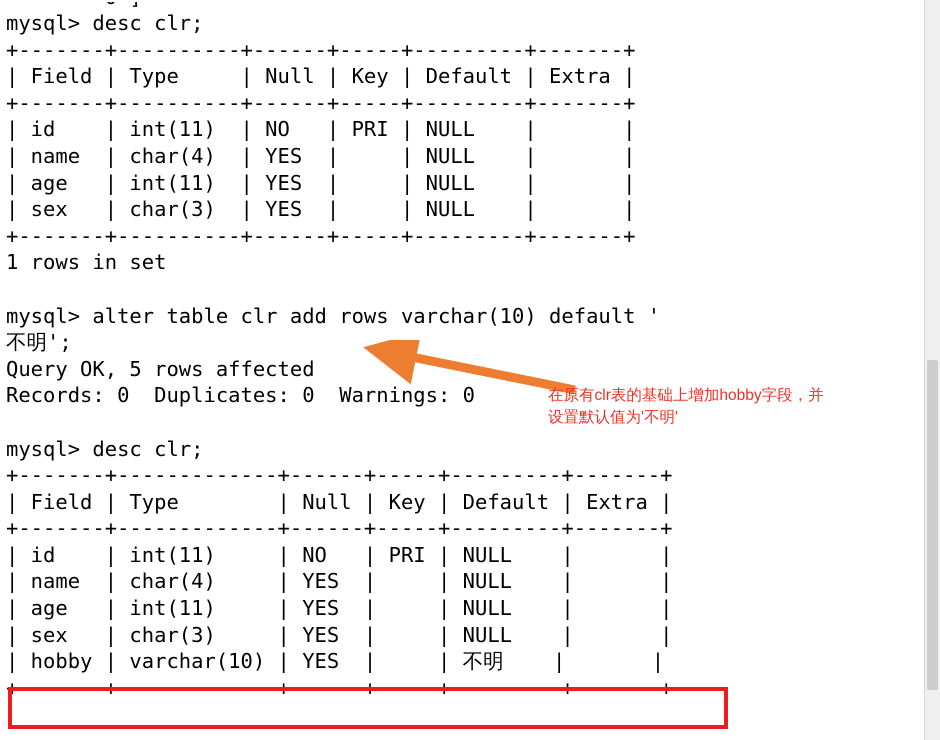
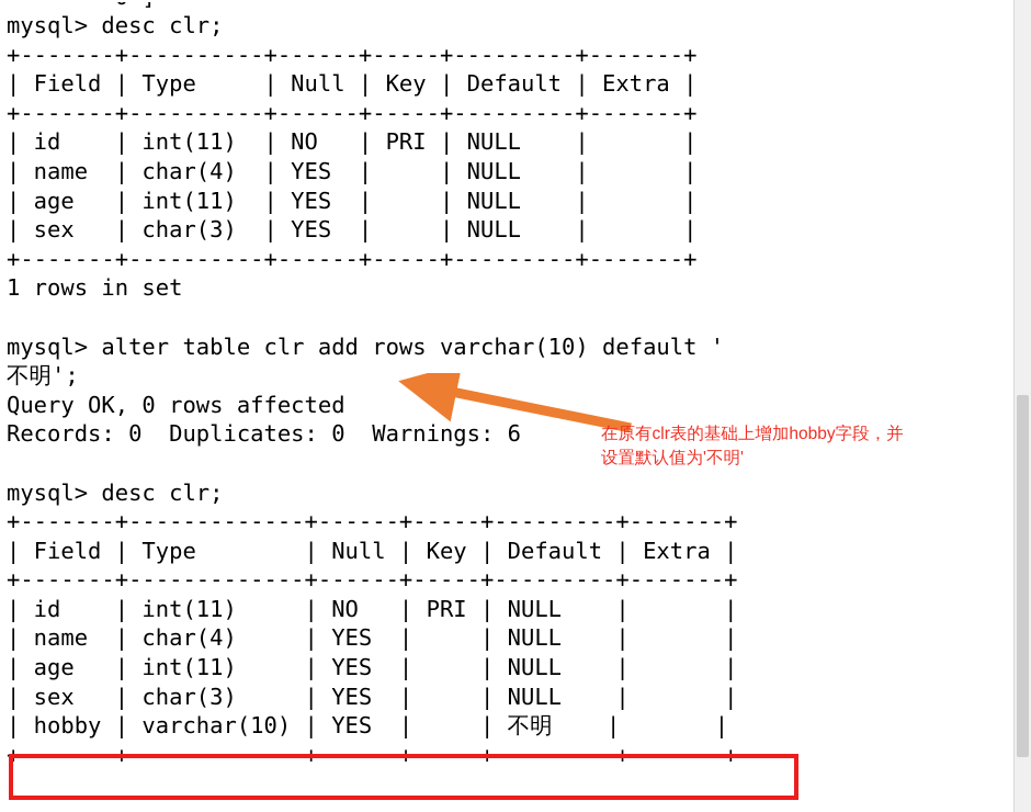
  mysql> desc clr;
  +-------+----------+------+-----+---------+-------+
  | Field | Type | Null | Key | Default | Extra |
  +-------+----------+------+-----+---------+-------+
  | id | int(11) | NO | PRI | NULL | |
  | name | char(4) | YES | | NULL | |
  | age | int(11) | YES | | NULL | |
  | sex | char(3) | YES | | NULL | |
  +-------+----------+------+-----+---------+-------+
  1 rows in set
  mysql> alter table clr add rows varchar(10) default '
  不明';
- Query OK, 5 rows affected
+ Query OK, 0 rows affected
- Records: 0 Duplicates: 0 Warnings: 0
+ Records: 0 Duplicates: 0 Warnings: 6
  mysql> desc clr;
  +-------+-------------+------+-----+---------+-------+
  | Field | Type | Null | Key | Default | Extra |
  +-------+-------------+------+-----+---------+-------+
  | id | int(11) | NO | PRI | NULL | |
  | name | char(4) | YES | | NULL | |
  | age | int(11) | YES | | NULL | |
  | sex | char(3) | YES | | NULL | |
  | hobby | varchar(10) | YES | | 不明 | |
  +-------+-------------+------+-----+---------+-------+
  在原有clr表的基础上增加hobby字段，并
  设置默认值为'不明'
